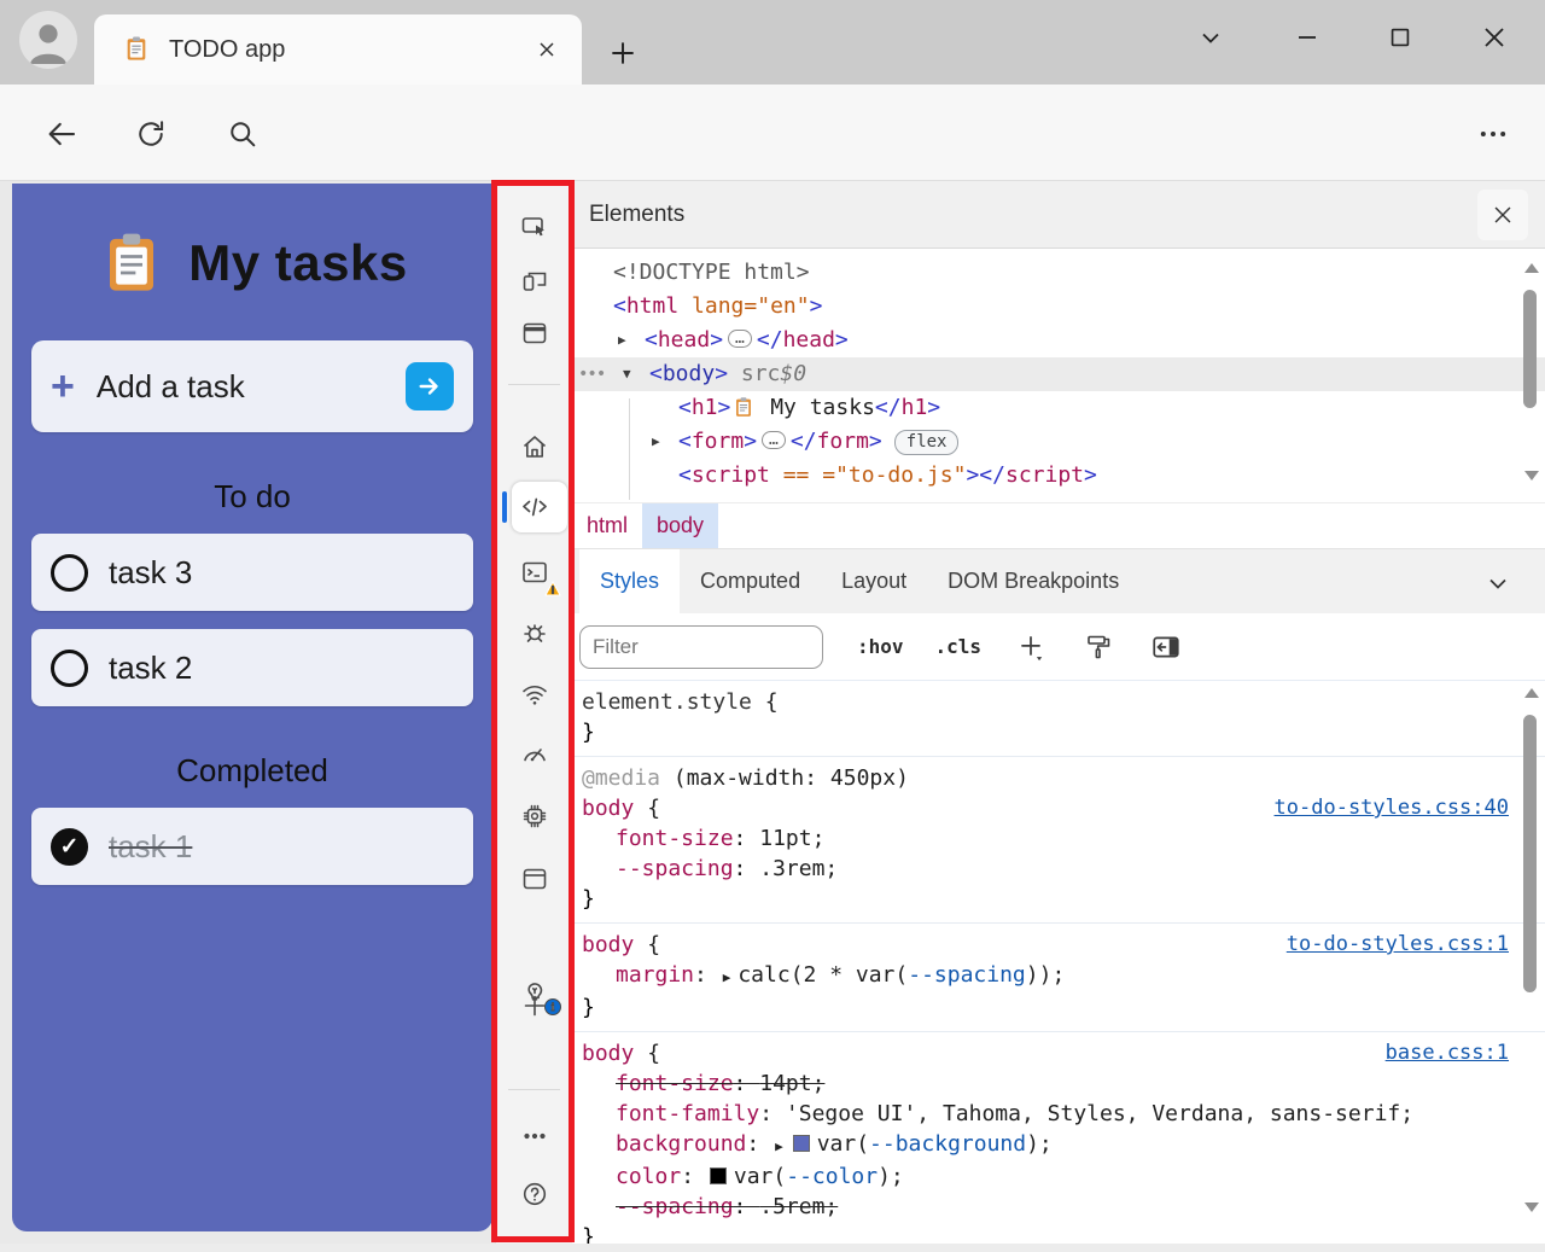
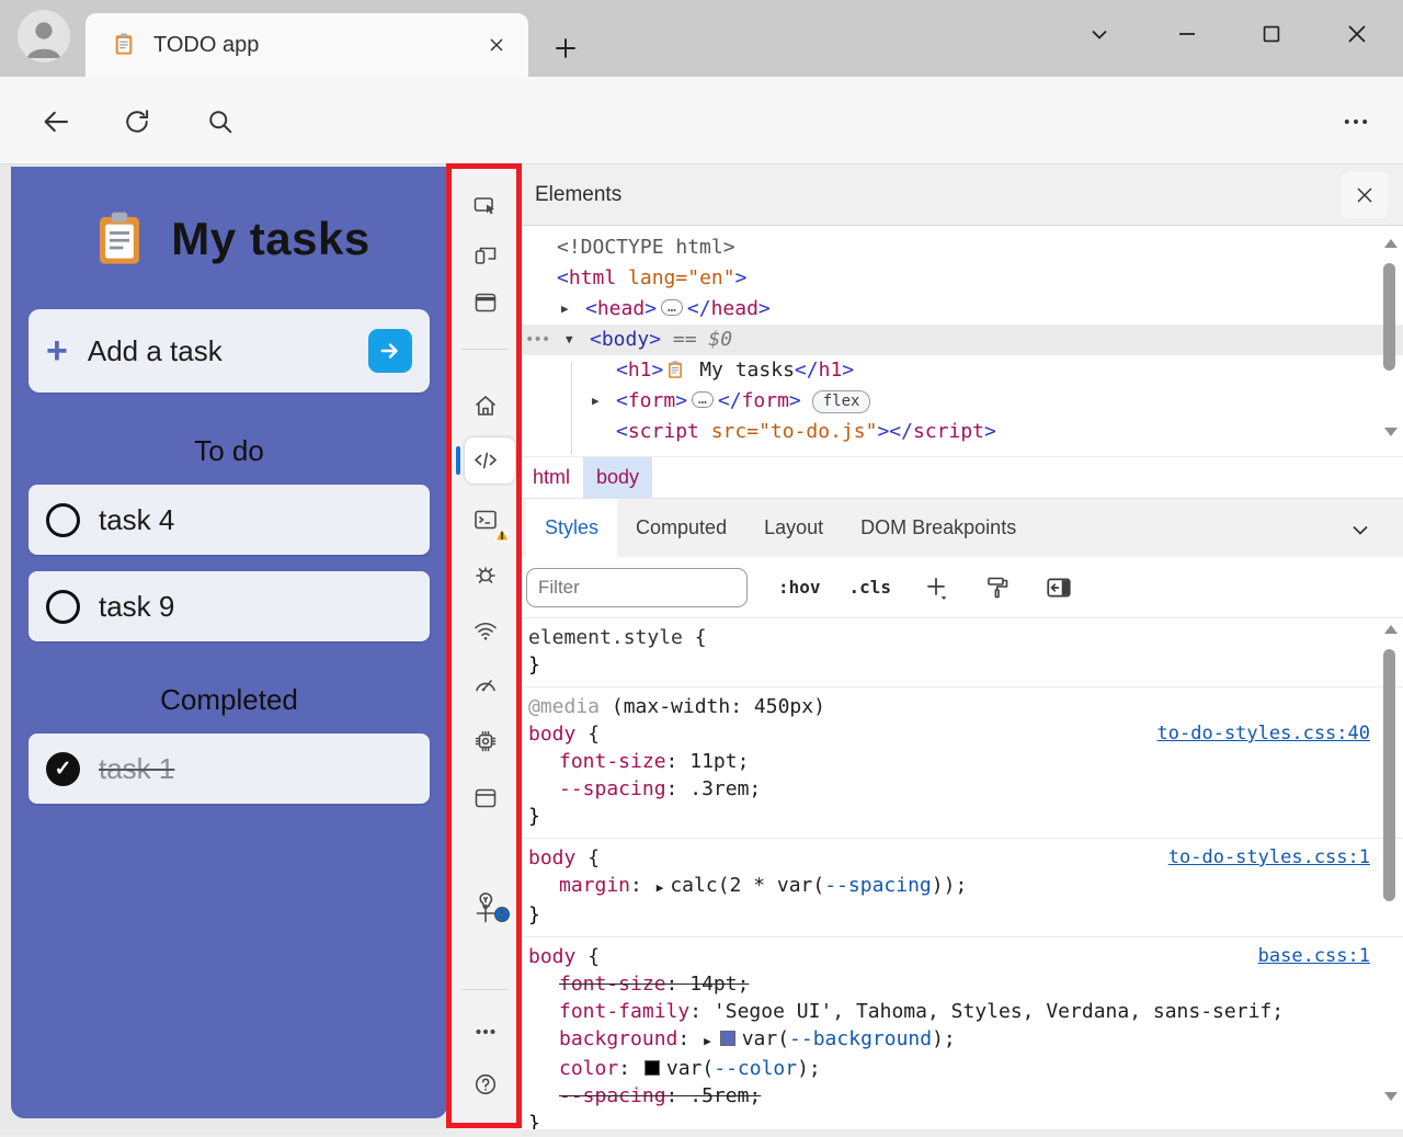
  TODO app
  My tasks
  +
  Add a task
  To do
- task 3
+ task 4
- task 2
+ task 9
  Completed
  ✓
  task 1
  i
  Elements
  <!DOCTYPE html>
  <html lang="en">
  ▶
  <head> … </head>
  •••
  ▼
- <body> src$0
+ <body> == $0
  <h1> My tasks</h1>
  ▶
  <form> … </form> flex
- <script == ="to-do.js"></script>
+ <script src="to-do.js"></script>
  html
  body
  Styles
  Computed
  Layout
  DOM Breakpoints
  Filter
  :hov
  .cls
  element.style {
  }
  @media (max-width: 450px)
  body {
  to-do-styles.css:40
  font-size: 11pt;
  --spacing: .3rem;
  }
  body {
  to-do-styles.css:1
  margin: ▶ calc(2 * var(--spacing));
  }
  body {
  base.css:1
  font-size: 14pt;
  font-family: 'Segoe UI', Tahoma, Styles, Verdana, sans-serif;
  background: ▶ var(--background);
  color: var(--color);
  --spacing: .5rem;
  }
